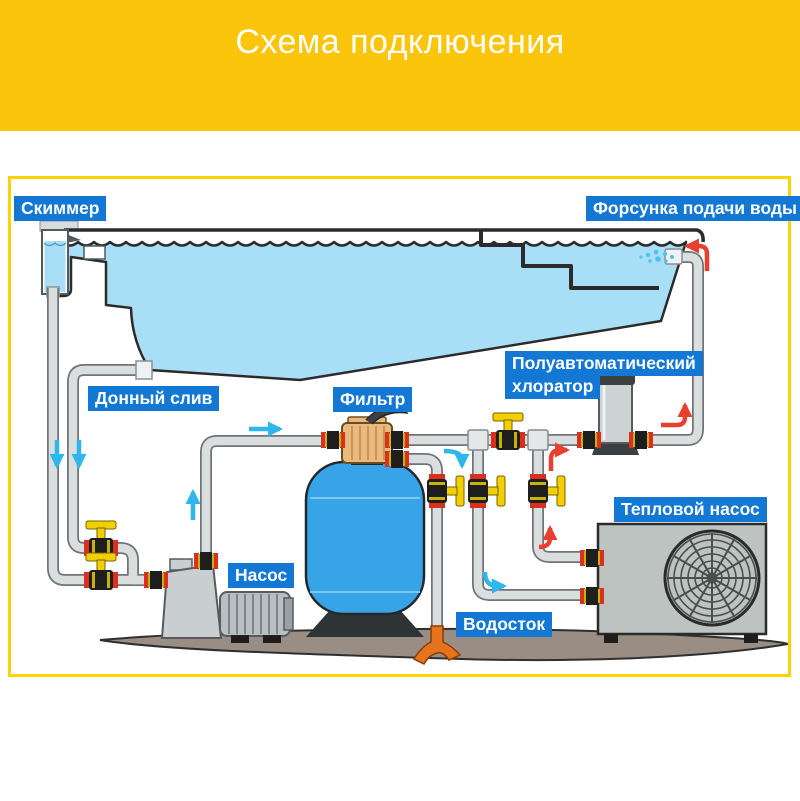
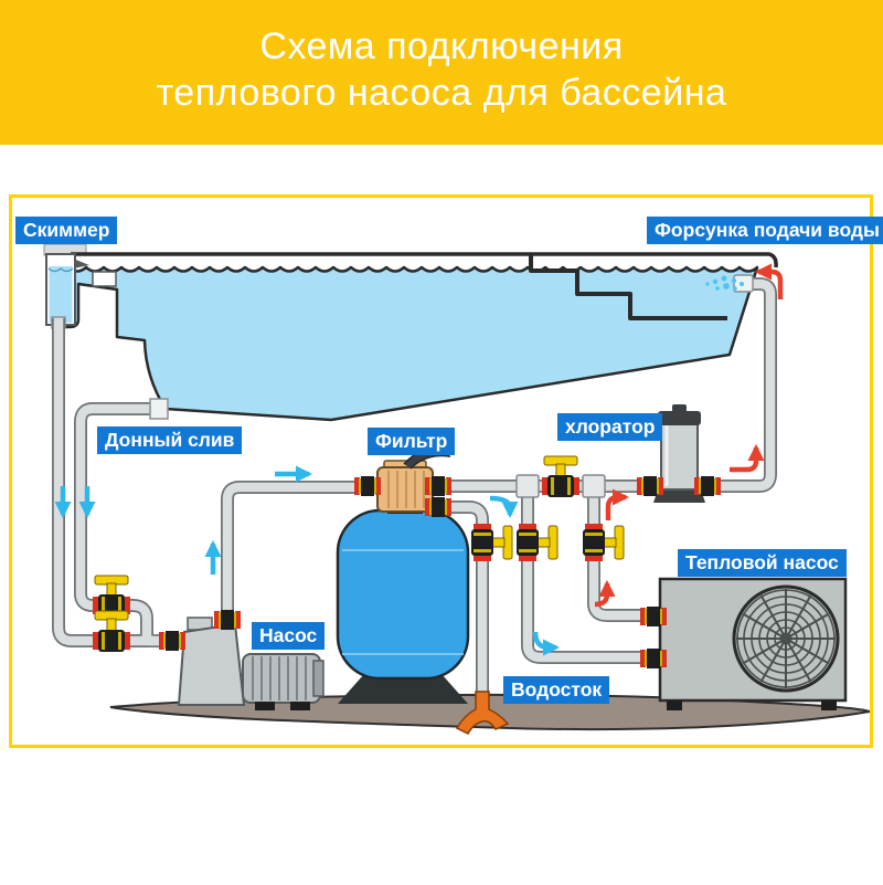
  Схема подключения
+ теплового насоса для бассейна
  Скиммер
  Форсунка подачи воды
  Донный слив
  Фильтр
- Полуавтоматический
  хлоратор
  Насос
  Тепловой насос
  Водосток
